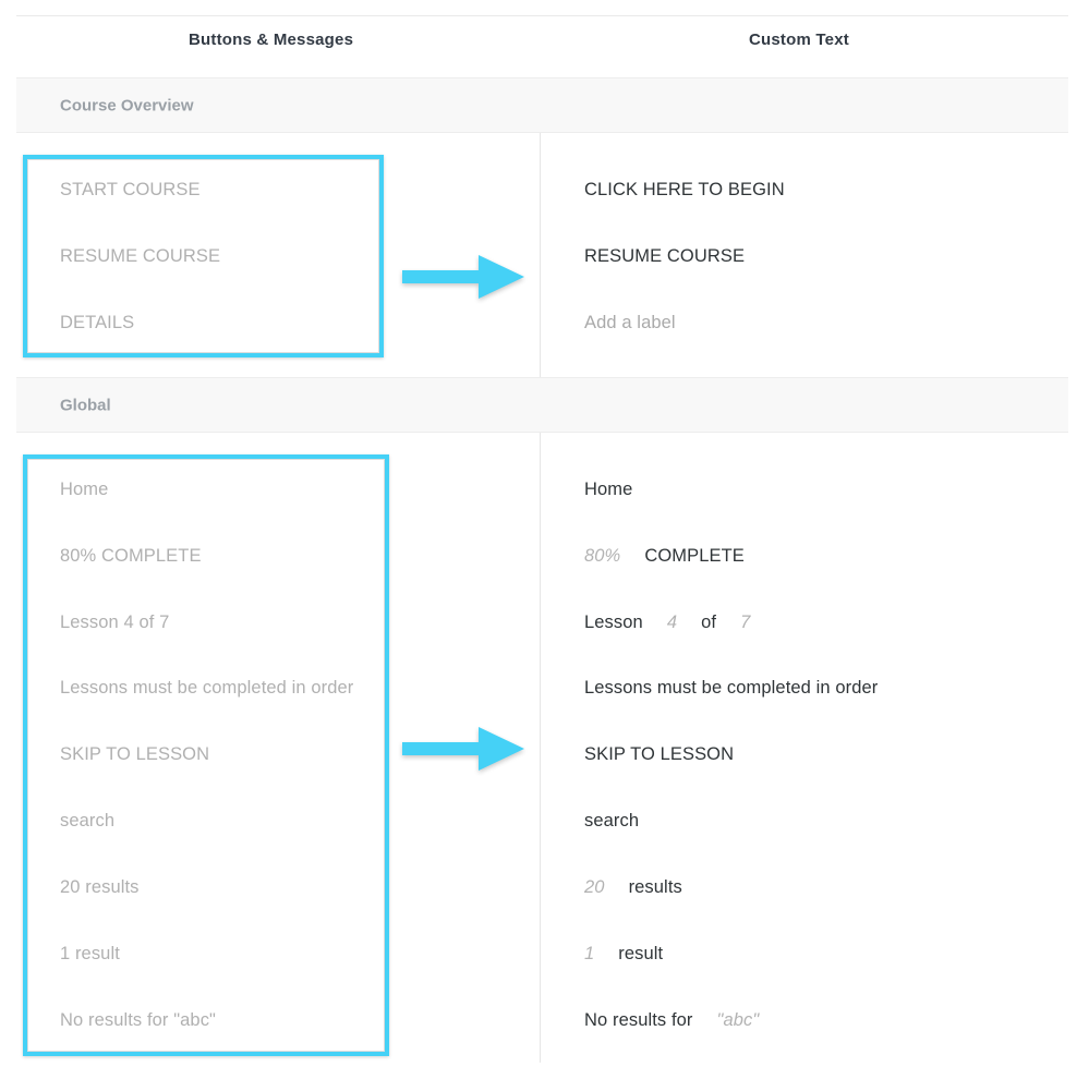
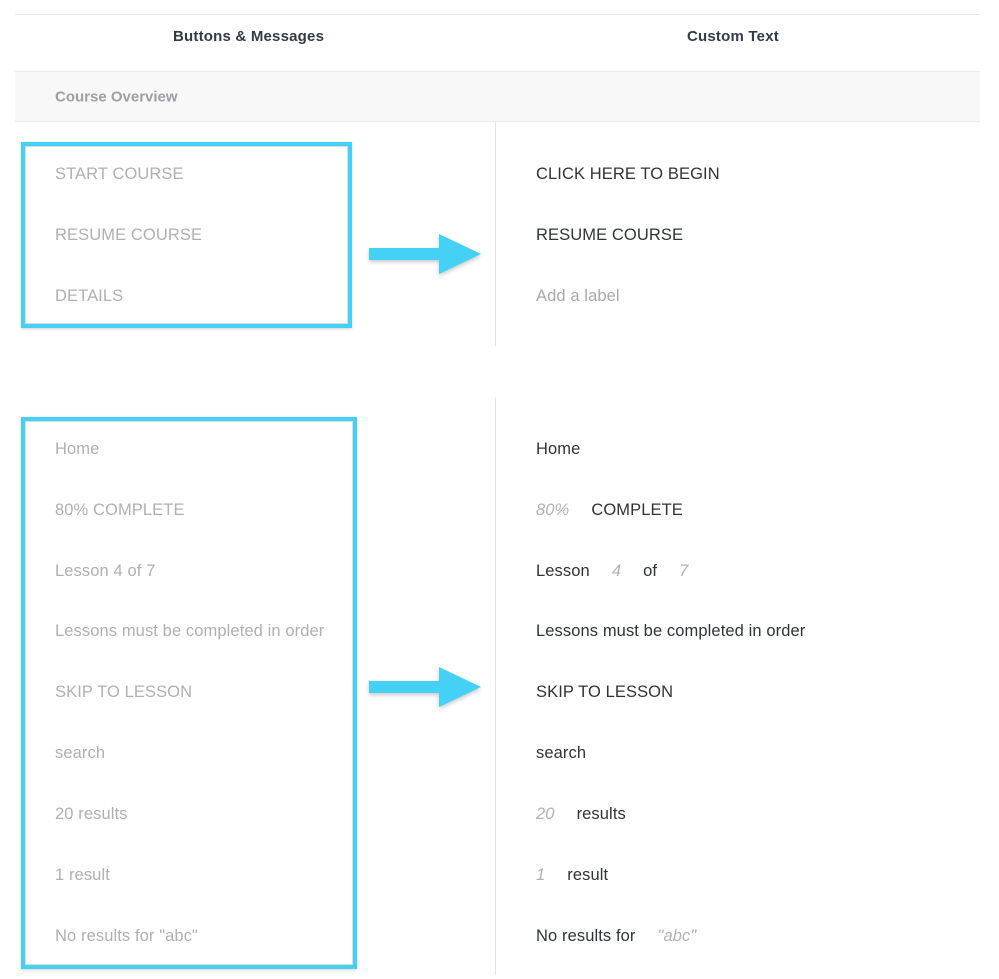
  Buttons & Messages
  Custom Text
  Course Overview
  START COURSE
  RESUME COURSE
  DETAILS
  CLICK HERE TO BEGIN
  RESUME COURSE
  Add a label
- Global
  Home
  80% COMPLETE
  Lesson 4 of 7
  Lessons must be completed in order
  SKIP TO LESSON
  search
  20 results
  1 result
  No results for "abc"
  Home
  80% COMPLETE
  Lesson 4 of 7
  Lessons must be completed in order
  SKIP TO LESSON
  search
  20 results
  1 result
  No results for "abc"
